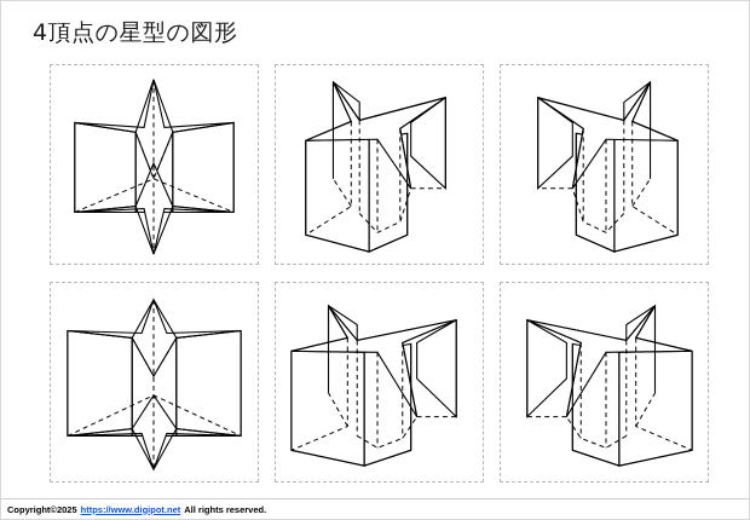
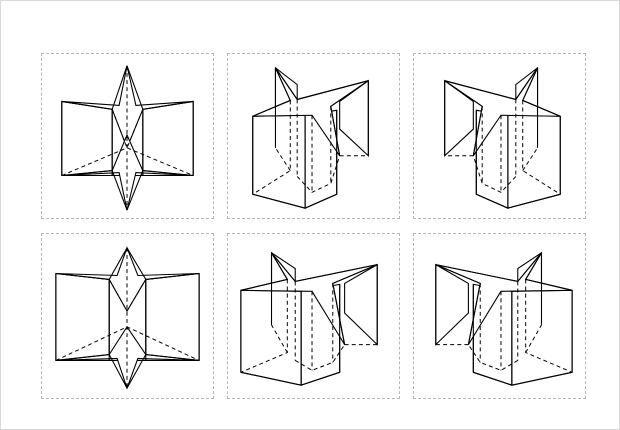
- 4頂点の星型の図形
- Copyright©2025 https://www.digipot.net All rights reserved.
